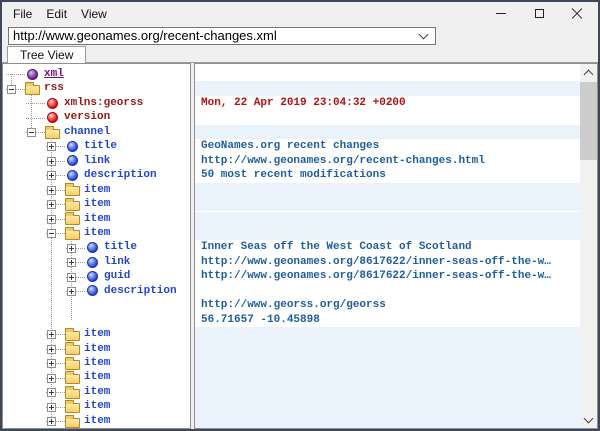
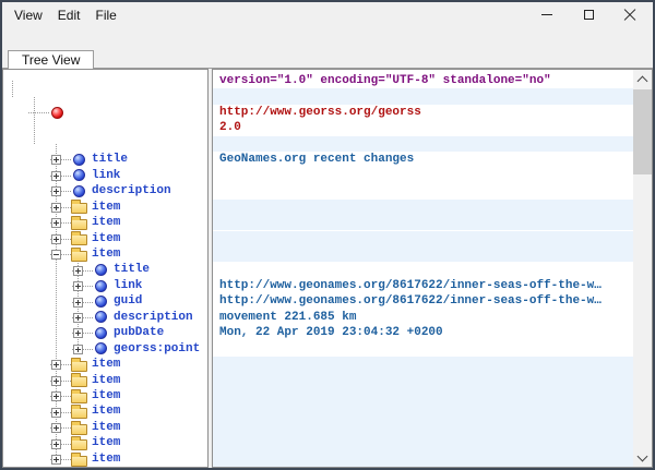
- File
+ View
  Edit
- View
+ File
- http://www.geonames.org/recent-changes.xml
  Tree View
- xml
- rss
- xmlns:georss
- version
- channel
  title
  link
  description
  item
  item
  item
  item
  title
  link
  guid
  description
+ pubDate
+ georss:point
  item
  item
  item
  item
  item
  item
  item
+ version="1.0" encoding="UTF-8" standalone="no"
- Mon, 22 Apr 2019 23:04:32 +0200
+ http://www.georss.org/georss
+ 2.0
  GeoNames.org recent changes
- http://www.geonames.org/recent-changes.html
- 50 most recent modifications
- Inner Seas off the West Coast of Scotland
  http://www.geonames.org/8617622/inner-seas-off-the-w…
  http://www.geonames.org/8617622/inner-seas-off-the-w…
+ movement 221.685 km
- http://www.georss.org/georss
+ Mon, 22 Apr 2019 23:04:32 +0200
- 56.71657 -10.45898
